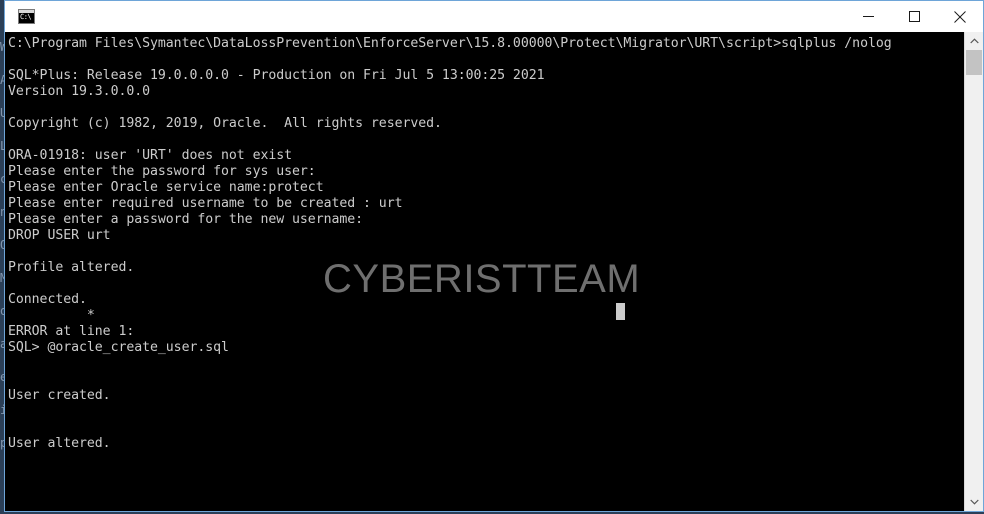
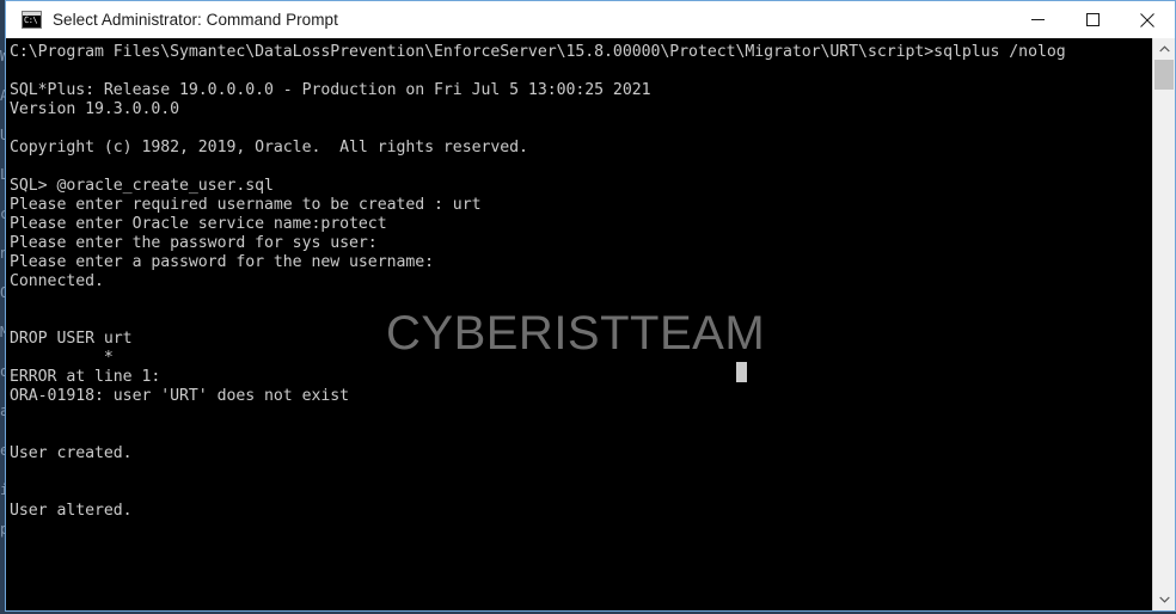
  C:\
+ Select Administrator: Command Prompt
  C:\Program Files\Symantec\DataLossPrevention\EnforceServer\15.8.00000\Protect\Migrator\URT\script>sqlplus /nolog
  SQL*Plus: Release 19.0.0.0.0 - Production on Fri Jul 5 13:00:25 2021
  Version 19.3.0.0.0
  Copyright (c) 1982, 2019, Oracle. All rights reserved.
- ORA-01918: user 'URT' does not exist
+ SQL> @oracle_create_user.sql
- Please enter the password for sys user:
+ Please enter required username to be created : urt
  Please enter Oracle service name:protect
- Please enter required username to be created : urt
+ Please enter the password for sys user:
  Please enter a password for the new username:
- DROP USER urt
+ Connected.
- Profile altered.
- Connected.
+ DROP USER urt
  *
  ERROR at line 1:
- SQL> @oracle_create_user.sql
+ ORA-01918: user 'URT' does not exist
  User created.
  User altered.
  CYBERISTTEAM
